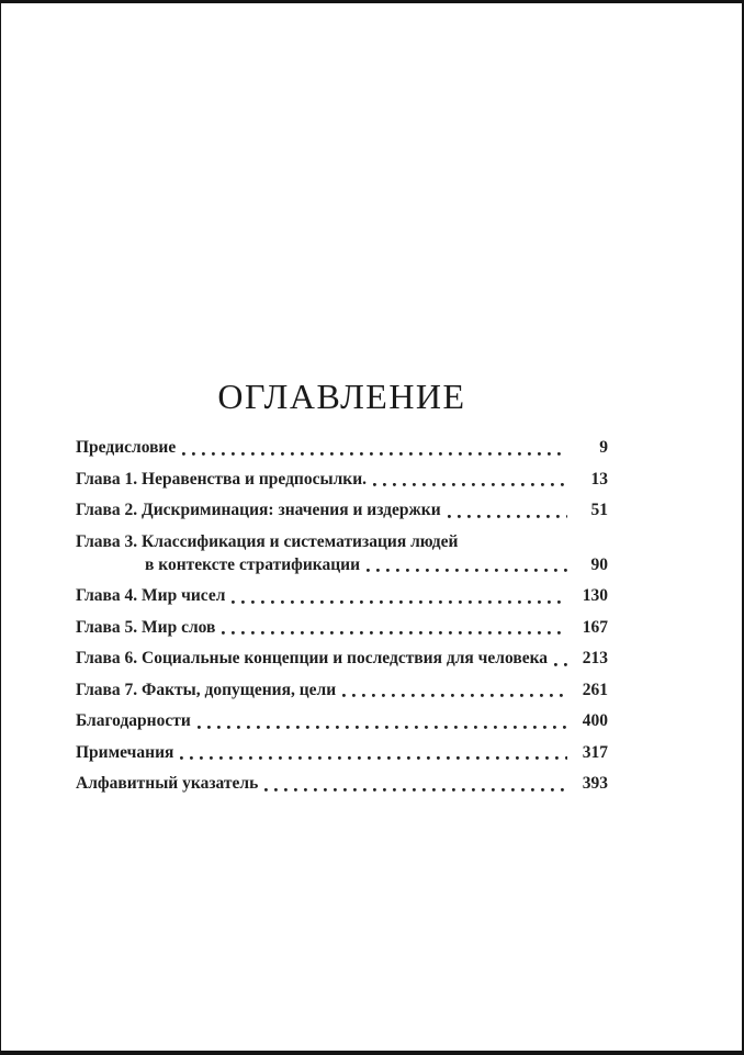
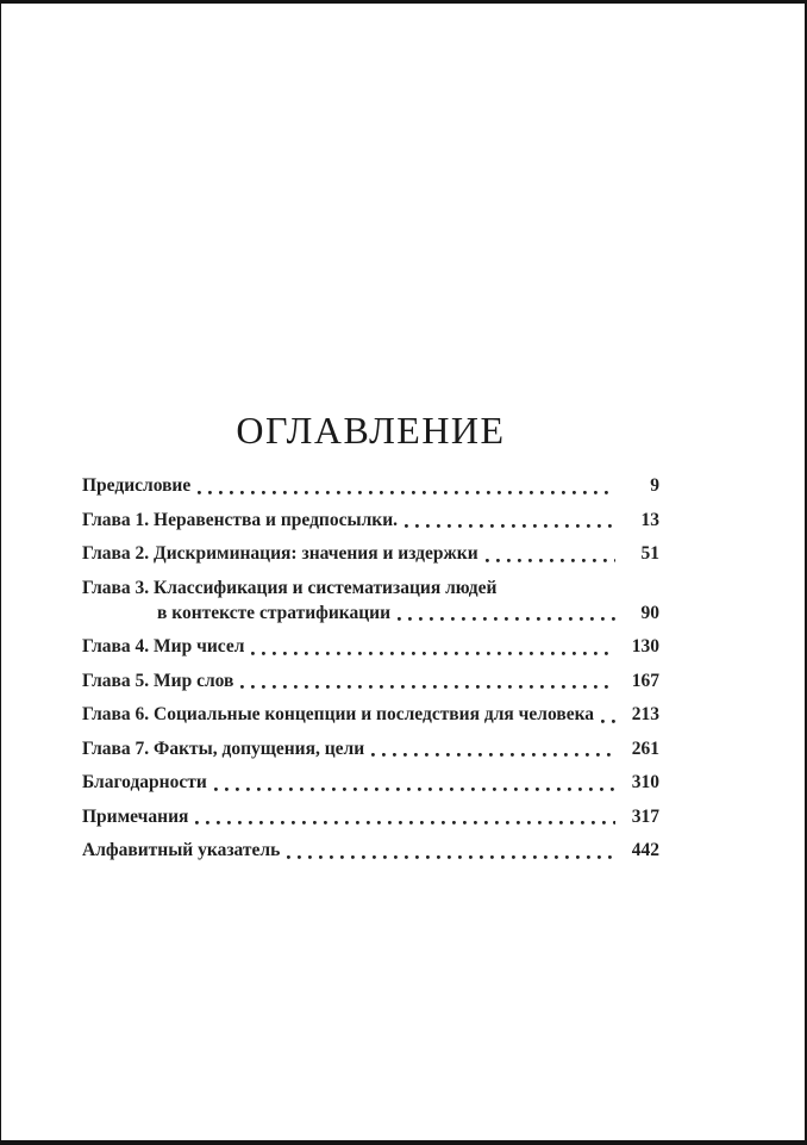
  ОГЛАВЛЕНИЕ
  Предисловие
  9
  Глава 1. Неравенства и предпосылки.
  13
  Глава 2. Дискриминация: значения и издержки
  51
  Глава 3. Классификация и систематизация людей
  в контексте стратификации
  90
  Глава 4. Мир чисел
  130
  Глава 5. Мир слов
  167
  Глава 6. Социальные концепции и последствия для человека
  213
  Глава 7. Факты, допущения, цели
  261
  Благодарности
- 400
+ 310
  Примечания
  317
  Алфавитный указатель
- 393
+ 442
